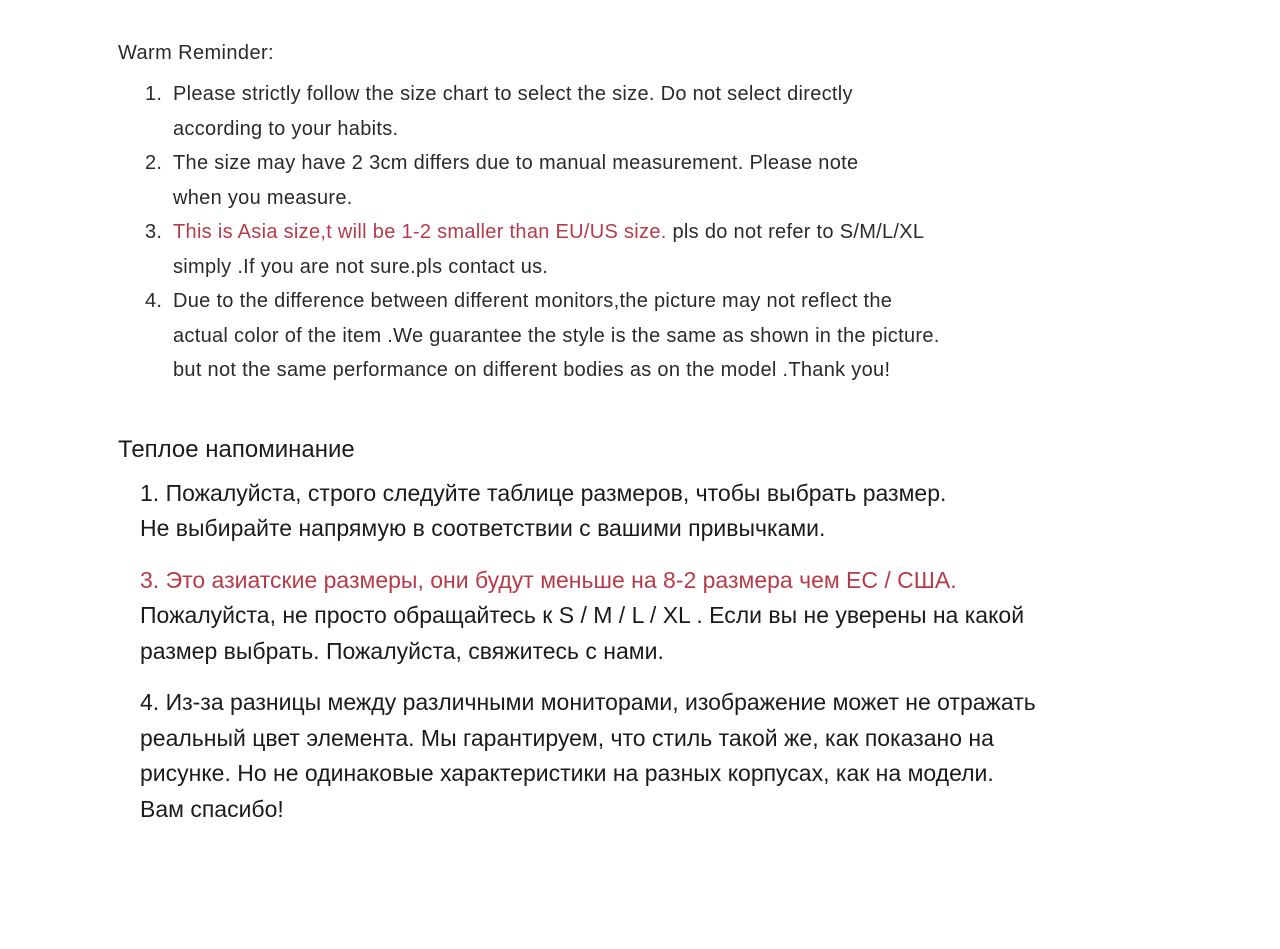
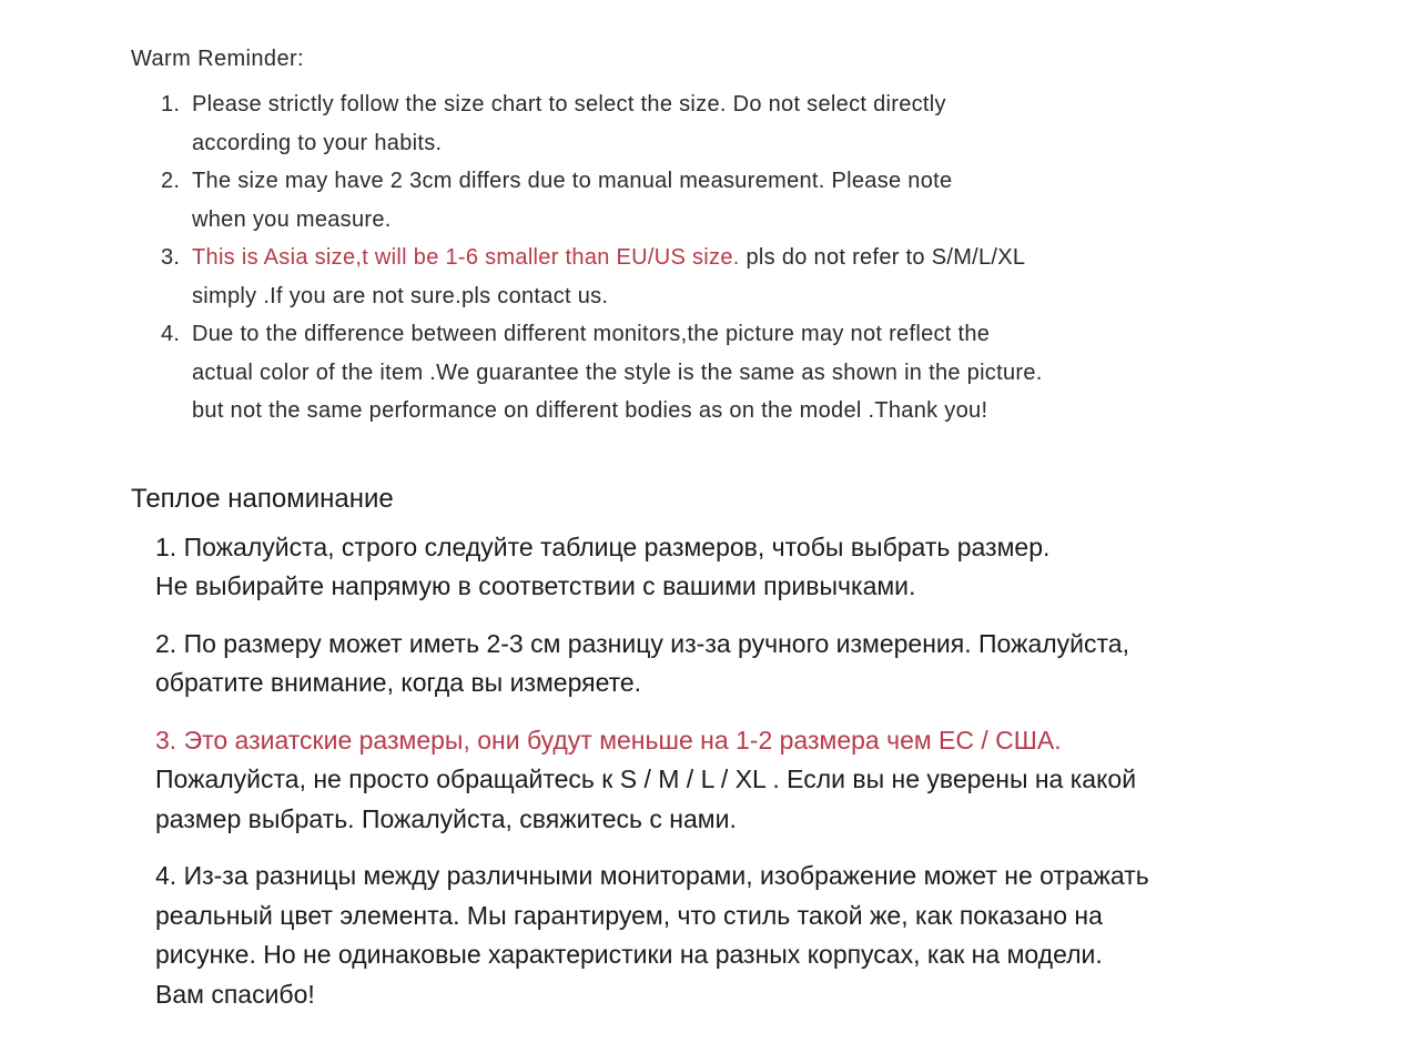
  Warm Reminder:
  1.
  Please strictly follow the size chart to select the size. Do not select directly
  according to your habits.
  2.
  The size may have 2 3cm differs due to manual measurement. Please note
  when you measure.
  3.
- This is Asia size,t will be 1-2 smaller than EU/US size. pls do not refer to S/M/L/XL
+ This is Asia size,t will be 1-6 smaller than EU/US size. pls do not refer to S/M/L/XL
  simply .If you are not sure.pls contact us.
  4.
  Due to the difference between different monitors,the picture may not reflect the
  actual color of the item .We guarantee the style is the same as shown in the picture.
  but not the same performance on different bodies as on the model .Thank you!
  Теплое напоминание
  1. Пожалуйста, строго следуйте таблице размеров, чтобы выбрать размер.
  Не выбирайте напрямую в соответствии с вашими привычками.
+ 2. По размеру может иметь 2-3 см разницу из-за ручного измерения. Пожалуйста,
+ обратите внимание, когда вы измеряете.
- 3. Это азиатские размеры, они будут меньше на 8-2 размера чем ЕС / США.
+ 3. Это азиатские размеры, они будут меньше на 1-2 размера чем ЕС / США.
  Пожалуйста, не просто обращайтесь к S / M / L / XL . Если вы не уверены на какой
  размер выбрать. Пожалуйста, свяжитесь с нами.
  4. Из-за разницы между различными мониторами, изображение может не отражать
  реальный цвет элемента. Мы гарантируем, что стиль такой же, как показано на
  рисунке. Но не одинаковые характеристики на разных корпусах, как на модели.
  Вам спасибо!
